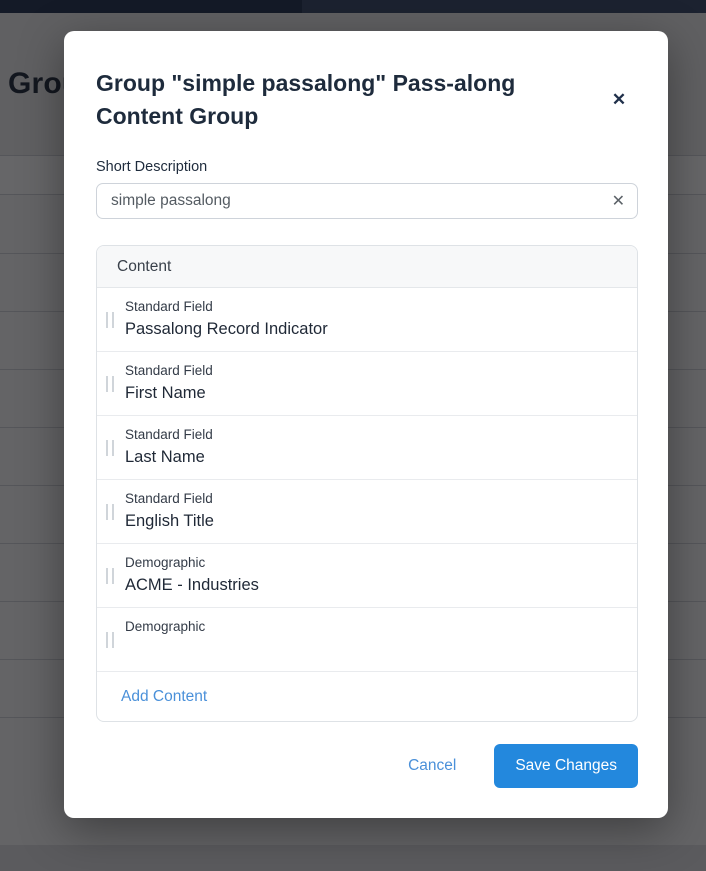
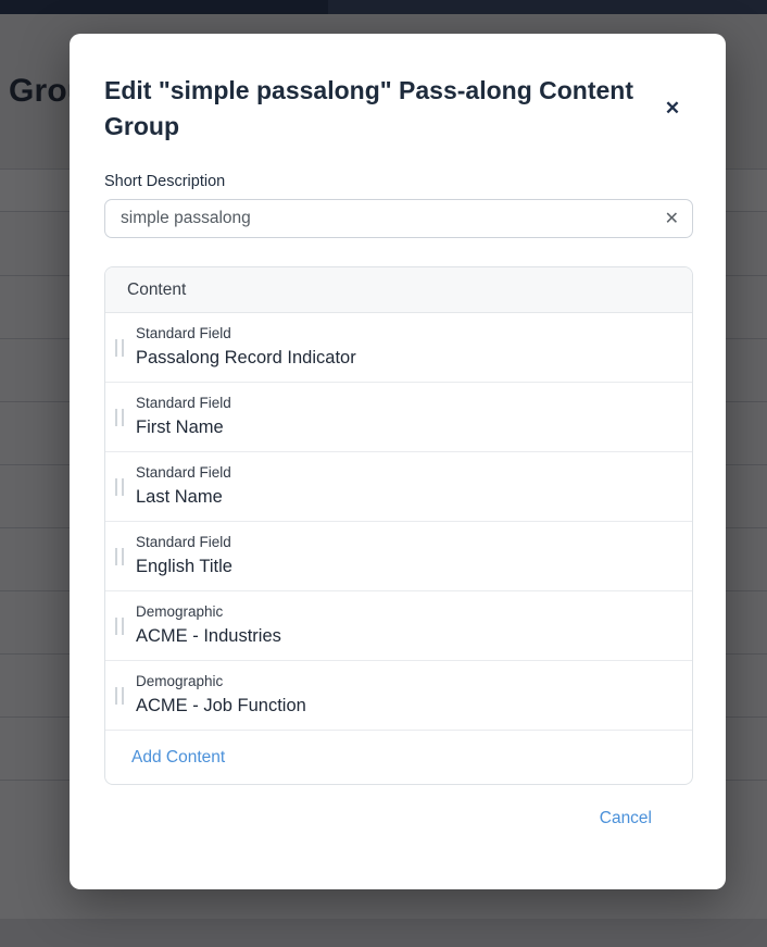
- Group "simple passalong" Pass-along Content Group
+ Edit "simple passalong" Pass-along Content Group
  ✕
  Short Description
  simple passalong
  ✕
  Content
  Standard Field
  Passalong Record Indicator
  Standard Field
  First Name
  Standard Field
  Last Name
  Standard Field
  English Title
  Demographic
  ACME - Industries
  Demographic
+ ACME - Job Function
  Add Content
  Cancel
- Save Changes
